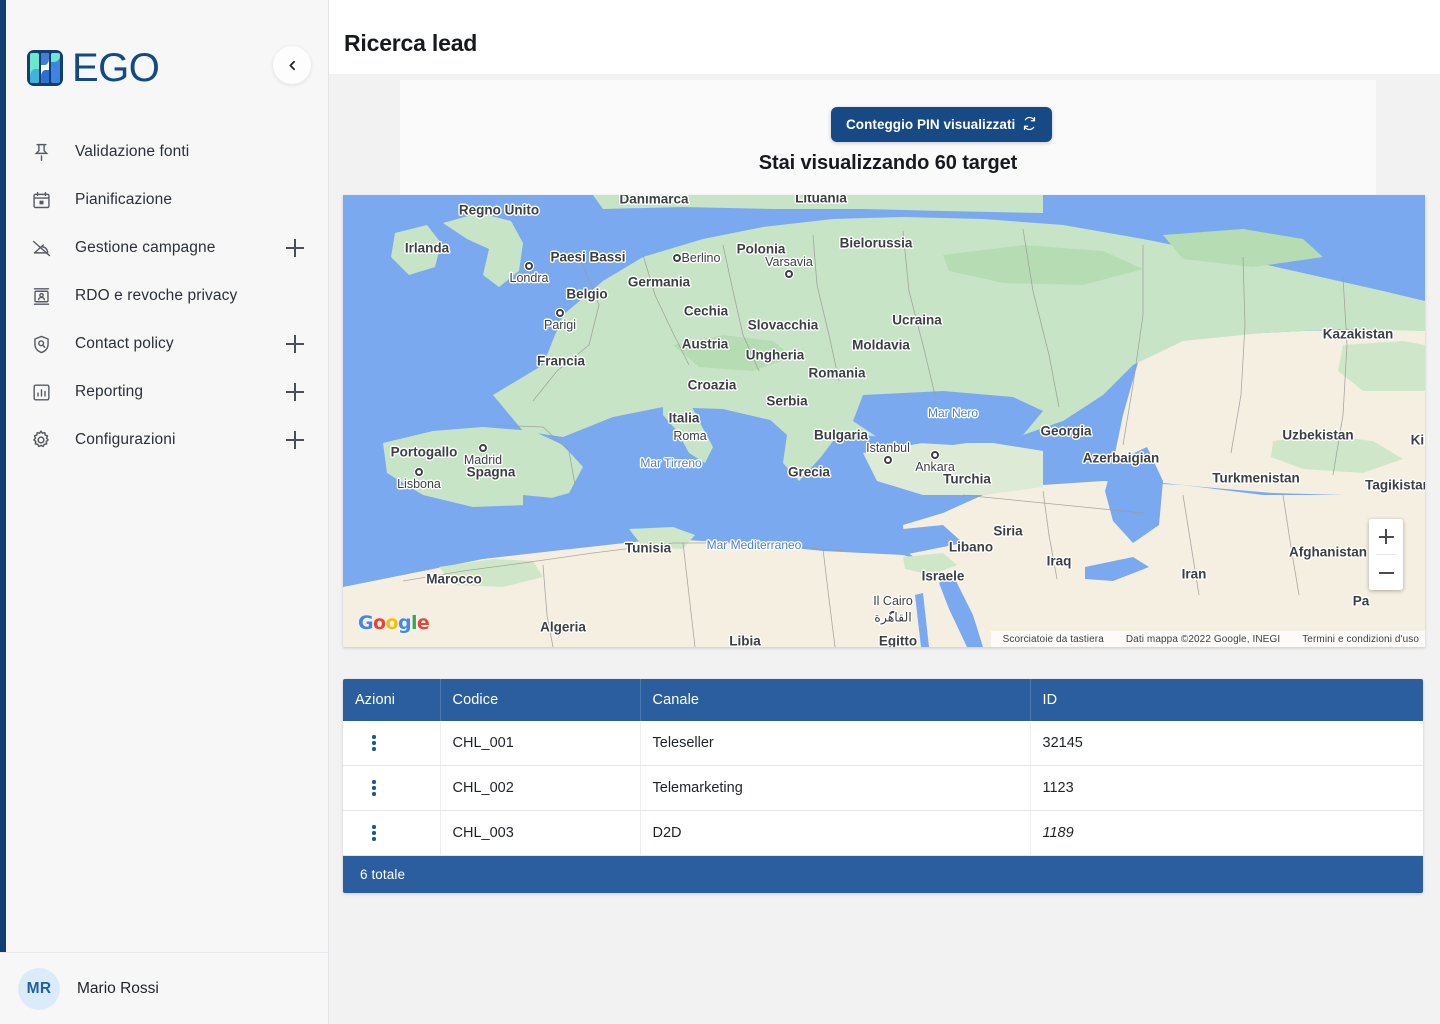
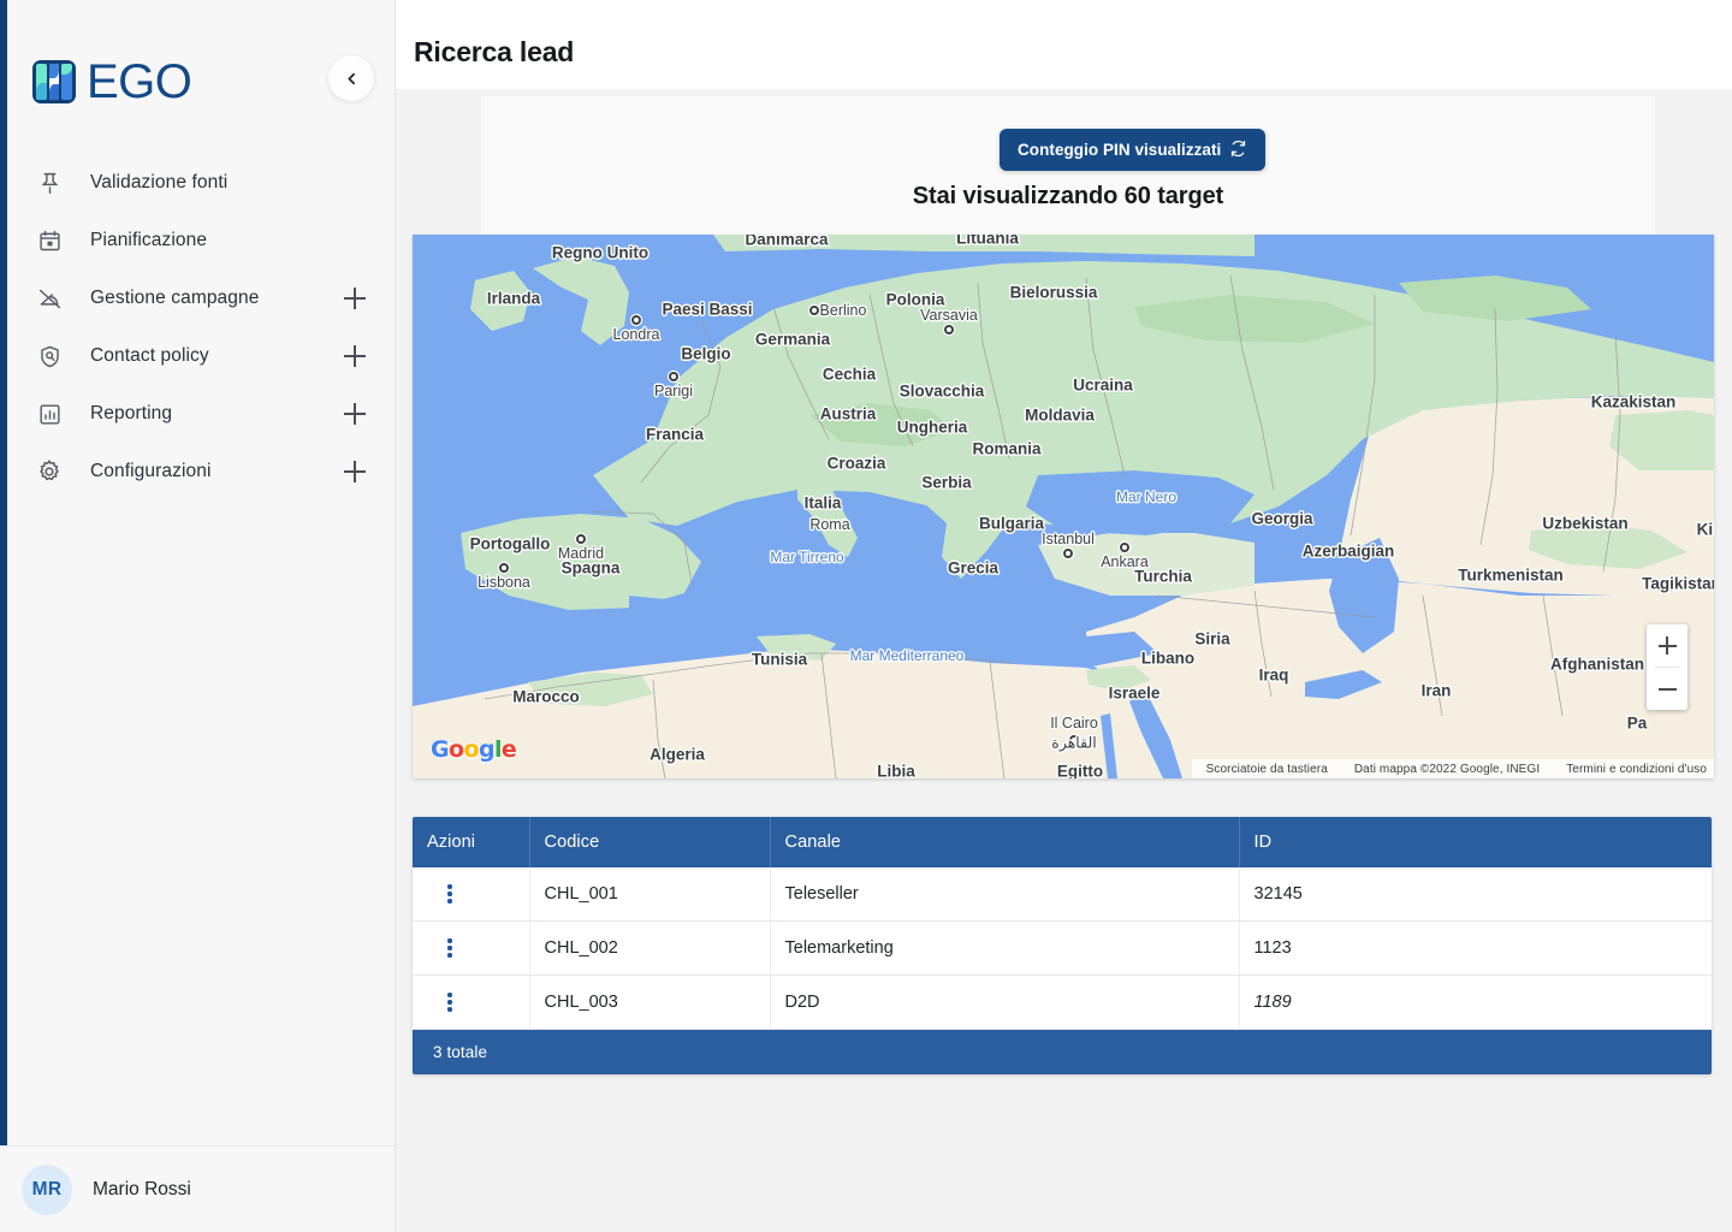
  EGO
  Validazione fonti
  Pianificazione
  Gestione campagne
- RDO e revoche privacy
  Contact policy
  Reporting
  Configurazioni
  MR
  Mario Rossi
  Ricerca lead
  Conteggio PIN visualizzati
  Stai visualizzando 60 target
  Mar Nero
  Mar Tirreno
  Mar Mediterraneo
  Irlanda
  Regno Unito
  Danimarca
  Lituania
  Paesi Bassi
  Polonia
  Bielorussia
  Germania
  Belgio
  Cechia
  Slovacchia
  Ucraina
  Kazakistan
  Austria
  Ungheria
  Moldavia
  Francia
  Romania
  Croazia
  Serbia
  Italia
  Bulgaria
  Georgia
  Uzbekistan
  Azerbaigian
  Grecia
  Turchia
  Turkmenistan
  Tagikista
  Portogallo
  Spagna
  Siria
  Libano
  Iraq
  Iran
  Afghanistan
  Tunisia
  Israele
  Marocco
  Algeria
  Libia
  Egitto
  Pa
  Londra
  Berlino
  Varsavia
  Parigi
  Roma
  Madrid
  Lisbona
  Istanbul
  Ankara
  Il Cairo
  القاهرة
  Google
  Scorciatoie da tastiera
  Dati mappa ©2022 Google, INEGI
  Termini e condizioni d'uso
  Azioni	Codice	Canale	ID
  	CHL_001	Teleseller	32145
  	CHL_002	Telemarketing	1123
  	CHL_003	D2D	1189
- 6 totale
+ 3 totale
